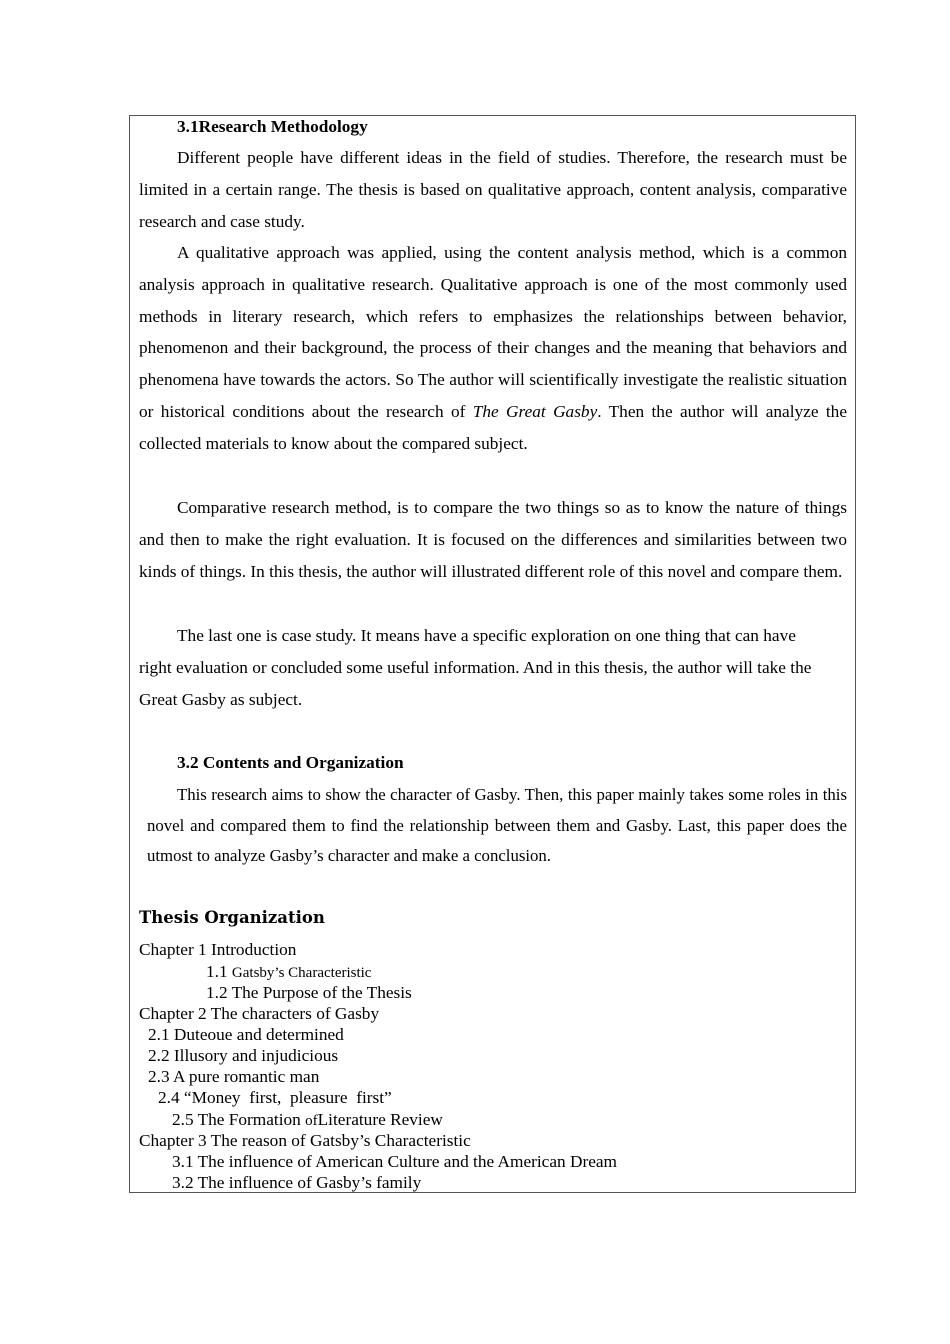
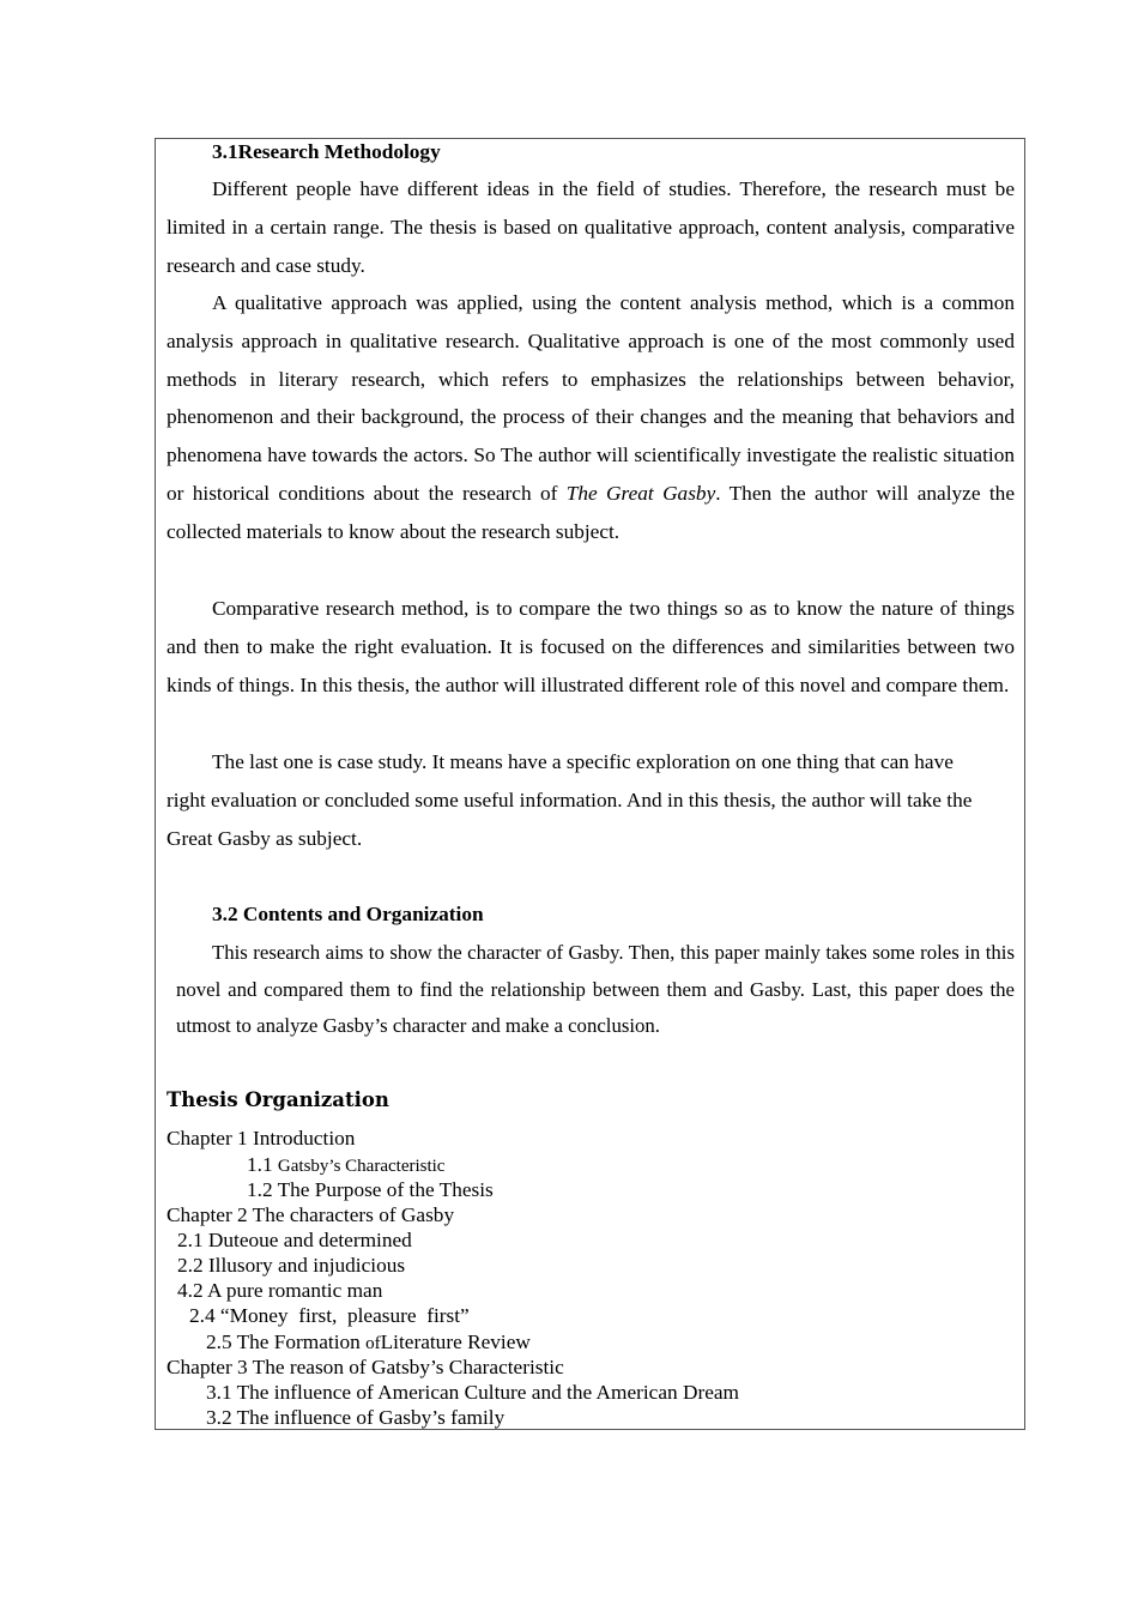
  3.1Research Methodology
  Different people have different ideas in the field of studies. Therefore, the research must be limited in a certain range. The thesis is based on qualitative approach, content analysis, comparative research and case study.
- A qualitative approach was applied, using the content analysis method, which is a common analysis approach in qualitative research. Qualitative approach is one of the most commonly used methods in literary research, which refers to emphasizes the relationships between behavior, phenomenon and their background, the process of their changes and the meaning that behaviors and phenomena have towards the actors. So The author will scientifically investigate the realistic situation or historical conditions about the research of The Great Gasby. Then the author will analyze the collected materials to know about the compared subject.
+ A qualitative approach was applied, using the content analysis method, which is a common analysis approach in qualitative research. Qualitative approach is one of the most commonly used methods in literary research, which refers to emphasizes the relationships between behavior, phenomenon and their background, the process of their changes and the meaning that behaviors and phenomena have towards the actors. So The author will scientifically investigate the realistic situation or historical conditions about the research of The Great Gasby. Then the author will analyze the collected materials to know about the research subject.
  Comparative research method, is to compare the two things so as to know the nature of things and then to make the right evaluation. It is focused on the differences and similarities between two kinds of things. In this thesis, the author will illustrated different role of this novel and compare them.
  The last one is case study. It means have a specific exploration on one thing that can have right evaluation or concluded some useful information. And in this thesis, the author will take the Great Gasby as subject.
  3.2 Contents and Organization
  This research aims to show the character of Gasby. Then, this paper mainly takes some roles in this novel and compared them to find the relationship between them and Gasby. Last, this paper does the utmost to analyze Gasby’s character and make a conclusion.
  Thesis Organization
  Chapter 1 Introduction
  1.1 Gatsby’s Characteristic
  1.2 The Purpose of the Thesis
  Chapter 2 The characters of Gasby
  2.1 Duteoue and determined
  2.2 Illusory and injudicious
- 2.3 A pure romantic man
+ 4.2 A pure romantic man
  2.4 “Money first, pleasure first”
  2.5 The Formation ofLiterature Review
  Chapter 3 The reason of Gatsby’s Characteristic
  3.1 The influence of American Culture and the American Dream
  3.2 The influence of Gasby’s family
